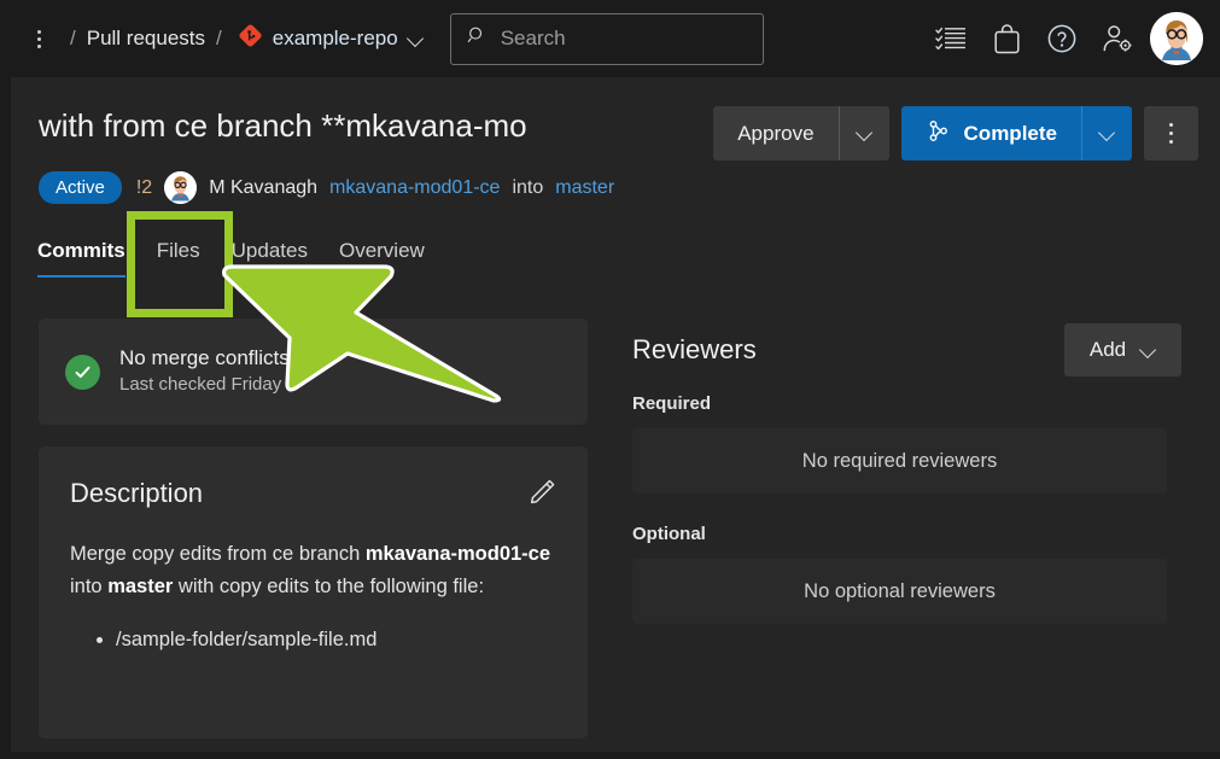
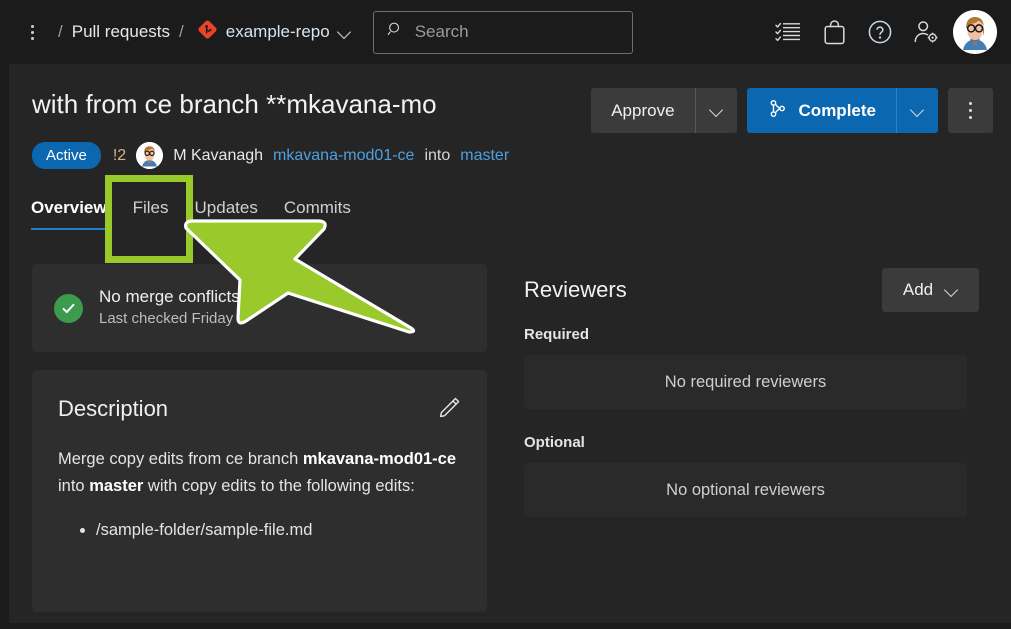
  /
  Pull requests
  /
  example-repo
  Search
  with from ce branch **mkavana-mo
  Approve
  Complete
  Active
  !2
  M Kavanagh
  mkavana-mod01-ce
  into
  master
- Commits
+ Overview
  Files
  Updates
- Overview
+ Commits
  No merge conflicts
  Last checked Friday
  Description
- Merge copy edits from ce branch mkavana-mod01-ce into master with copy edits to the following file:
+ Merge copy edits from ce branch mkavana-mod01-ce into master with copy edits to the following edits:
  /sample-folder/sample-file.md
  Reviewers
  Add
  Required
  No required reviewers
  Optional
  No optional reviewers
